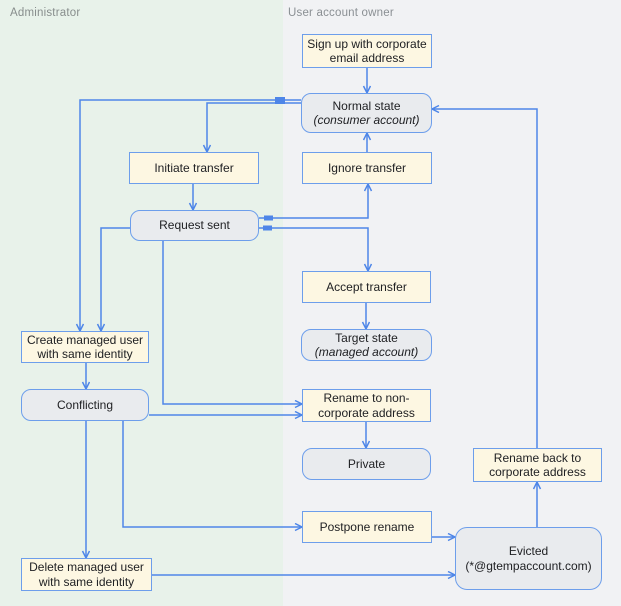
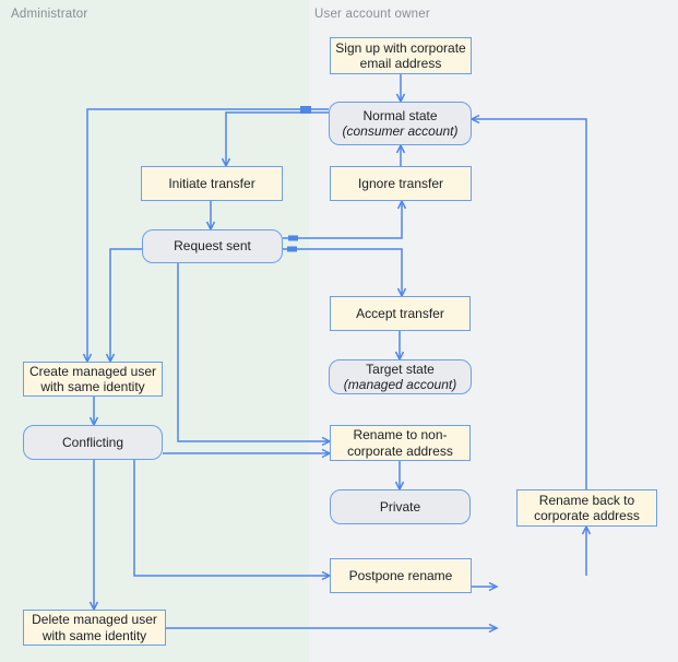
  Administrator
  User account owner
  Sign up with corporate
  email address
  Normal state
  (consumer account)
  Initiate transfer
  Ignore transfer
  Request sent
  Accept transfer
  Target state
  (managed account)
  Create managed user
  with same identity
  Conflicting
  Rename to non-
  corporate address
  Private
  Rename back to
  corporate address
  Postpone rename
- Evicted
- (*@gtempaccount.com)
  Delete managed user
  with same identity
